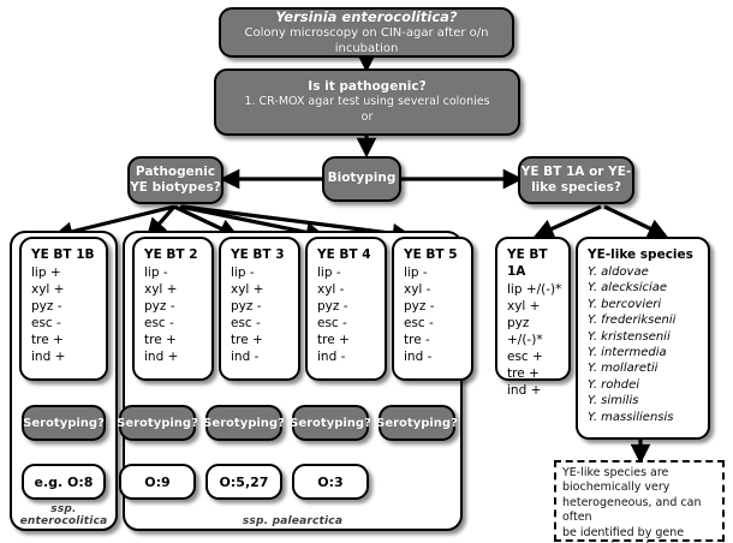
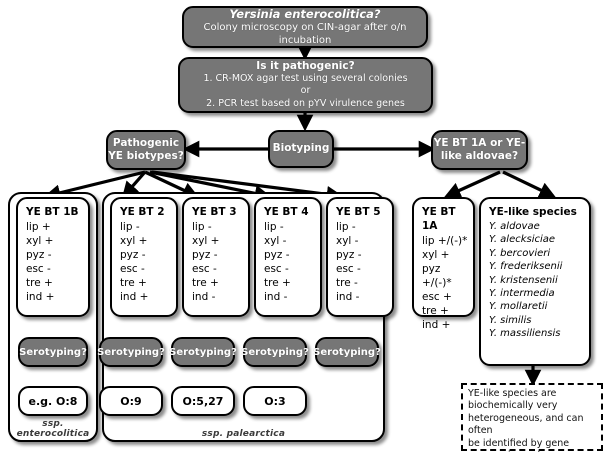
  ssp. enterocolitica
  ssp. palearctica
  Yersinia enterocolitica?
  Colony microscopy on CIN-agar after o/n incubation
  Is it pathogenic?
  1. CR-MOX agar test using several colonies
  or
+ 2. PCR test based on pYV virulence genes
  Biotyping
  Pathogenic YE biotypes?
- YE BT 1A or YE-like species?
+ YE BT 1A or YE-like aldovae?
  YE BT 1B
  lip +
  xyl +
  pyz -
  esc -
  tre +
  ind +
  YE BT 2
  lip -
  xyl +
  pyz -
  esc -
  tre +
  ind +
  YE BT 3
  lip -
  xyl +
  pyz -
  esc -
  tre +
  ind -
  YE BT 4
  lip -
  xyl -
  pyz -
  esc -
  tre +
  ind -
  YE BT 5
  lip -
  xyl -
  pyz -
  esc -
  tre -
  ind -
  YE BT 1A
  lip +/(-)*
  xyl +
  pyz +/(-)*
  esc +
  tre +
  ind +
  YE-like species
  Y. aldovae
  Y. alecksiciae
  Y. bercovieri
  Y. frederiksenii
  Y. kristensenii
  Y. intermedia
  Y. mollaretii
- Y. rohdei
  Y. similis
  Y. massiliensis
  Serotyping?
  Serotyping?
  Serotyping?
  Serotyping?
  Serotyping?
  e.g. O:8
  O:9
  O:5,27
  O:3
  YE-like species are
  biochemically very
  heterogeneous, and can often
  be identified by gene
